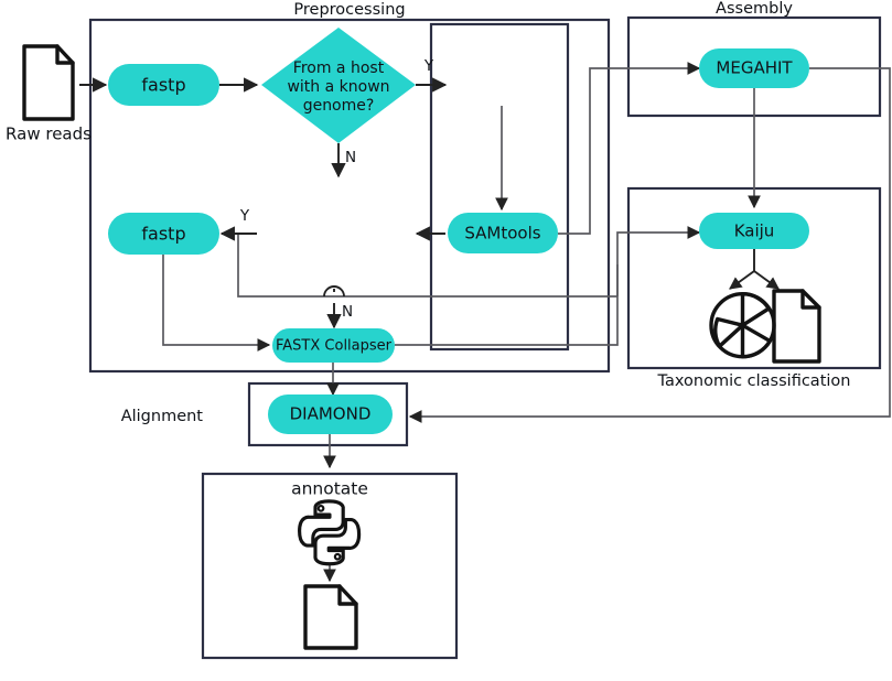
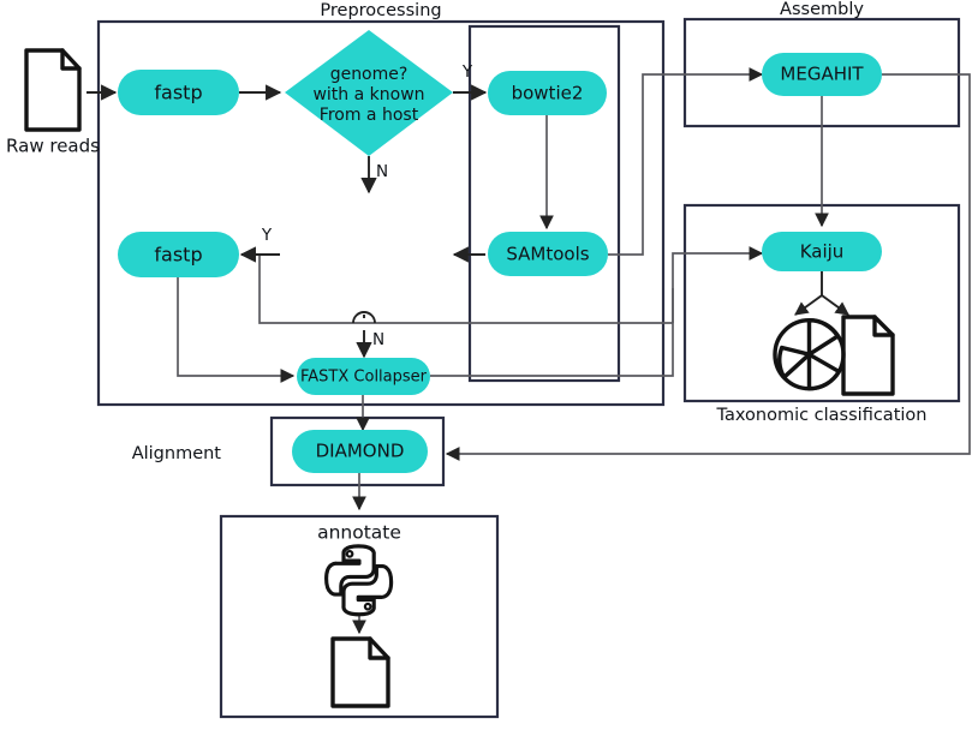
  Preprocessing
  Assembly
  Taxonomic classification
  Alignment
  Y
  N
  Y
  N
  Raw reads
  fastp
- From a host
+ genome?
  with a known
- genome?
+ From a host
+ bowtie2
  SAMtools
  fastp
  FASTX Collapser
  MEGAHIT
  Kaiju
  DIAMOND
  annotate
